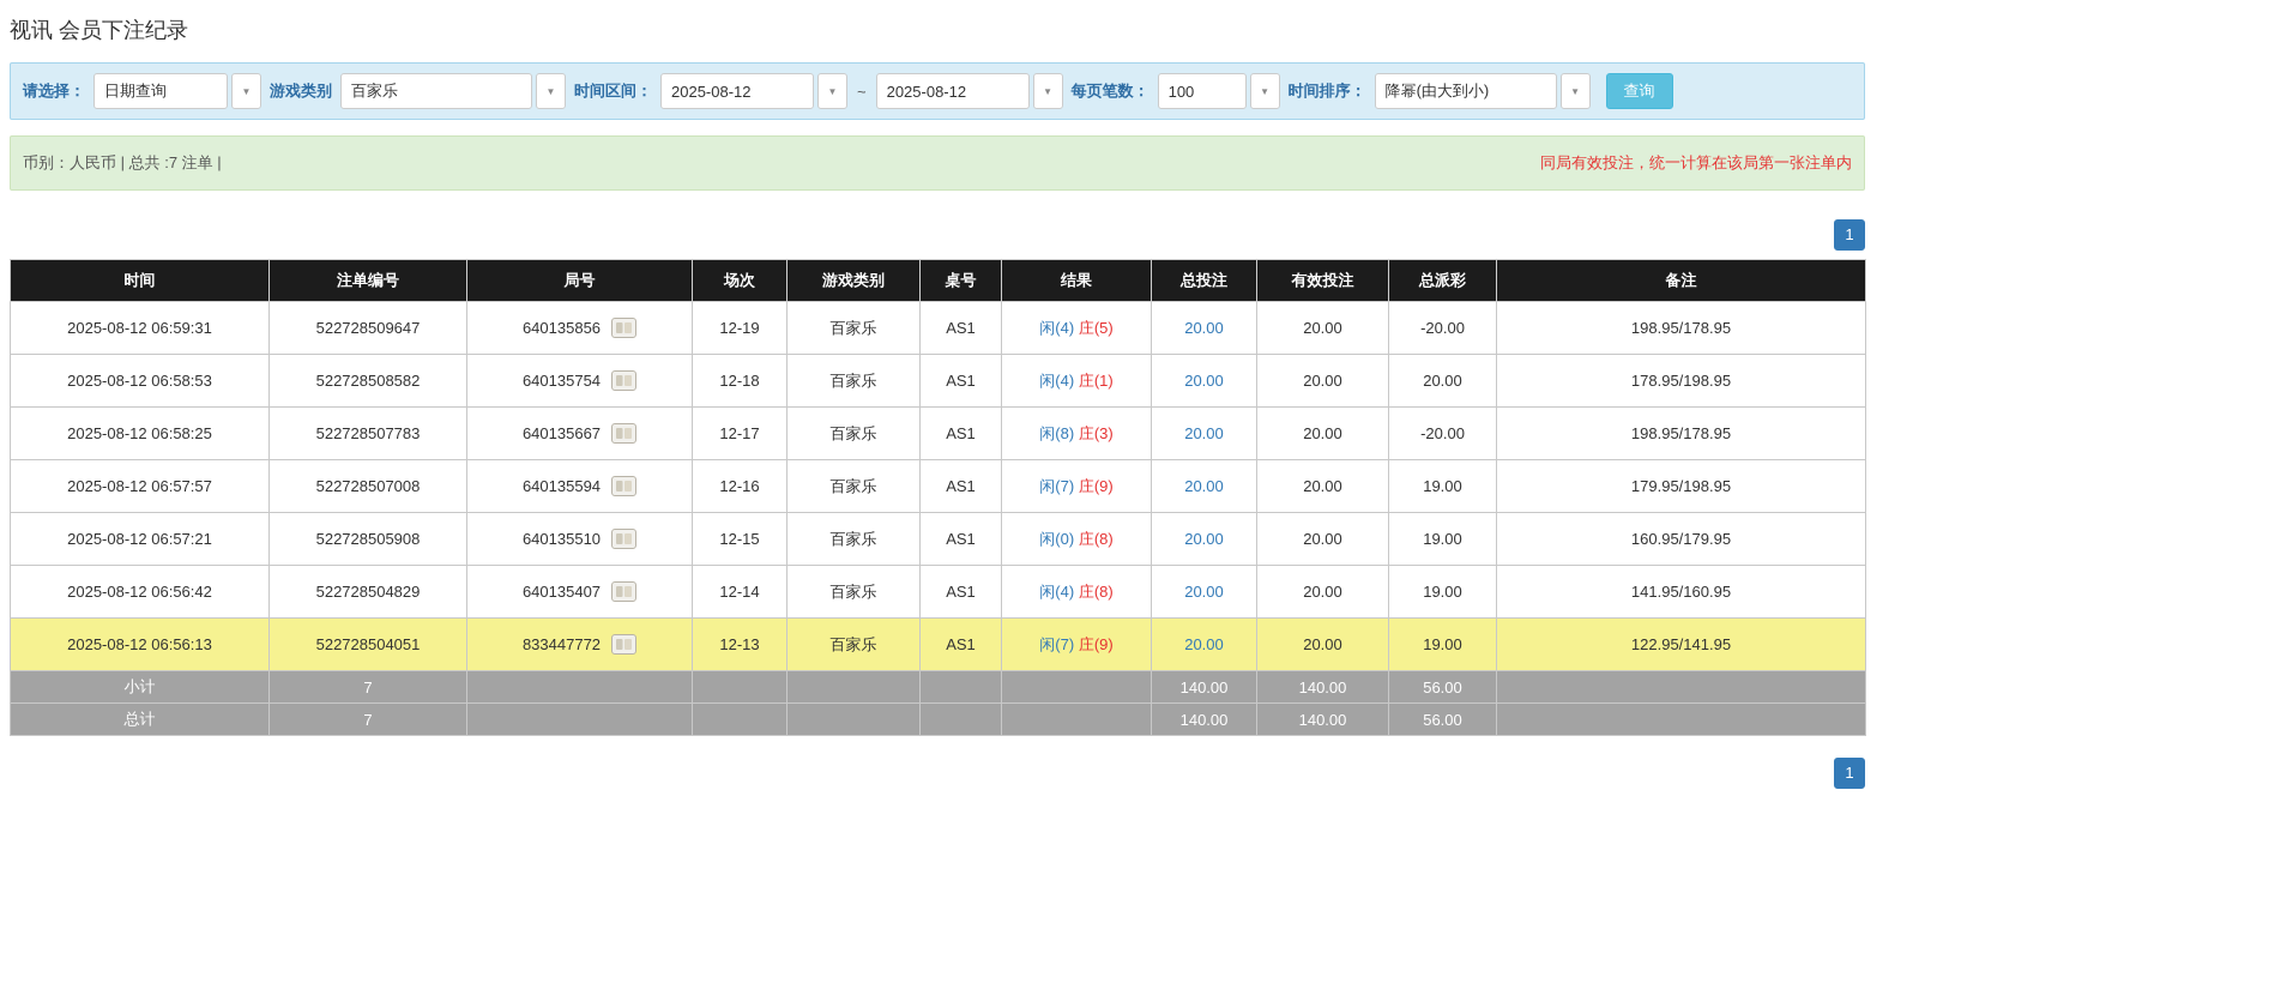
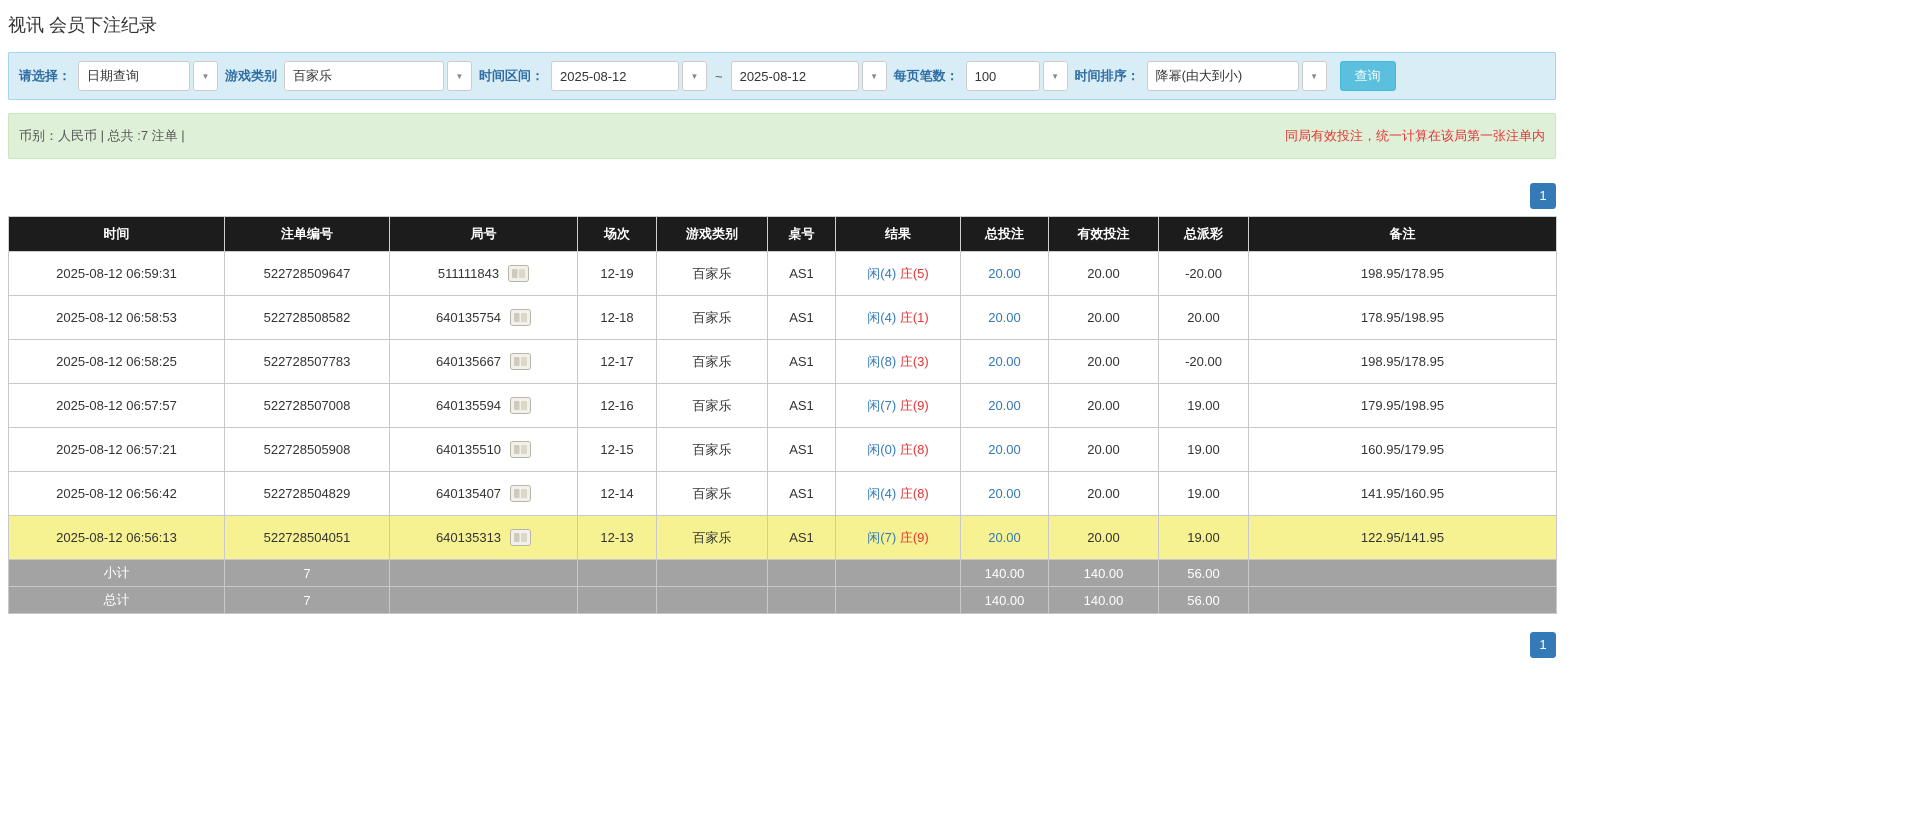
  视讯 会员下注纪录
  请选择：
  日期查询
  ▼
  游戏类别
  百家乐
  ▼
  时间区间：
  2025-08-12
  ▼
  ~
  2025-08-12
  ▼
  每页笔数：
  100
  ▼
  时间排序：
  降幂(由大到小)
  ▼
  查询
  币别：人民币 | 总共 :7 注单 |
  同局有效投注，统一计算在该局第一张注单内
  1
  时间	注单编号	局号	场次	游戏类别	桌号	结果	总投注	有效投注	总派彩	备注
- 2025-08-12 06:59:31	522728509647	640135856	12-19	百家乐	AS1	闲(4) 庄(5)	20.00	20.00	-20.00	198.95/178.95
+ 2025-08-12 06:59:31	522728509647	511111843	12-19	百家乐	AS1	闲(4) 庄(5)	20.00	20.00	-20.00	198.95/178.95
  2025-08-12 06:58:53	522728508582	640135754	12-18	百家乐	AS1	闲(4) 庄(1)	20.00	20.00	20.00	178.95/198.95
  2025-08-12 06:58:25	522728507783	640135667	12-17	百家乐	AS1	闲(8) 庄(3)	20.00	20.00	-20.00	198.95/178.95
  2025-08-12 06:57:57	522728507008	640135594	12-16	百家乐	AS1	闲(7) 庄(9)	20.00	20.00	19.00	179.95/198.95
  2025-08-12 06:57:21	522728505908	640135510	12-15	百家乐	AS1	闲(0) 庄(8)	20.00	20.00	19.00	160.95/179.95
  2025-08-12 06:56:42	522728504829	640135407	12-14	百家乐	AS1	闲(4) 庄(8)	20.00	20.00	19.00	141.95/160.95
- 2025-08-12 06:56:13	522728504051	833447772	12-13	百家乐	AS1	闲(7) 庄(9)	20.00	20.00	19.00	122.95/141.95
+ 2025-08-12 06:56:13	522728504051	640135313	12-13	百家乐	AS1	闲(7) 庄(9)	20.00	20.00	19.00	122.95/141.95
  小计	7						140.00	140.00	56.00
  总计	7						140.00	140.00	56.00
  1
